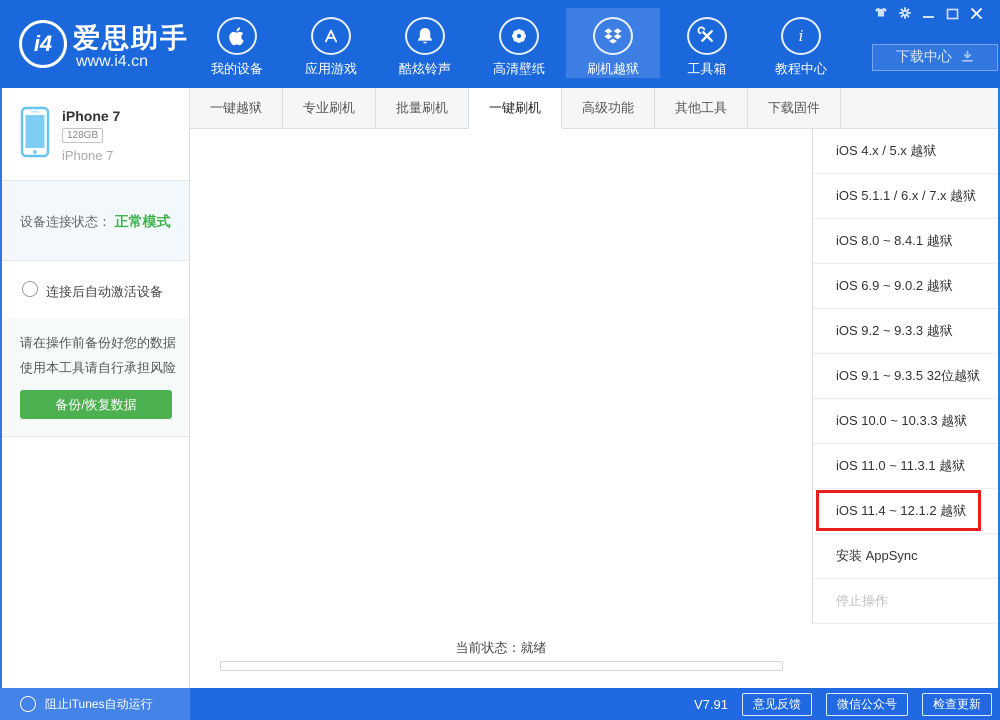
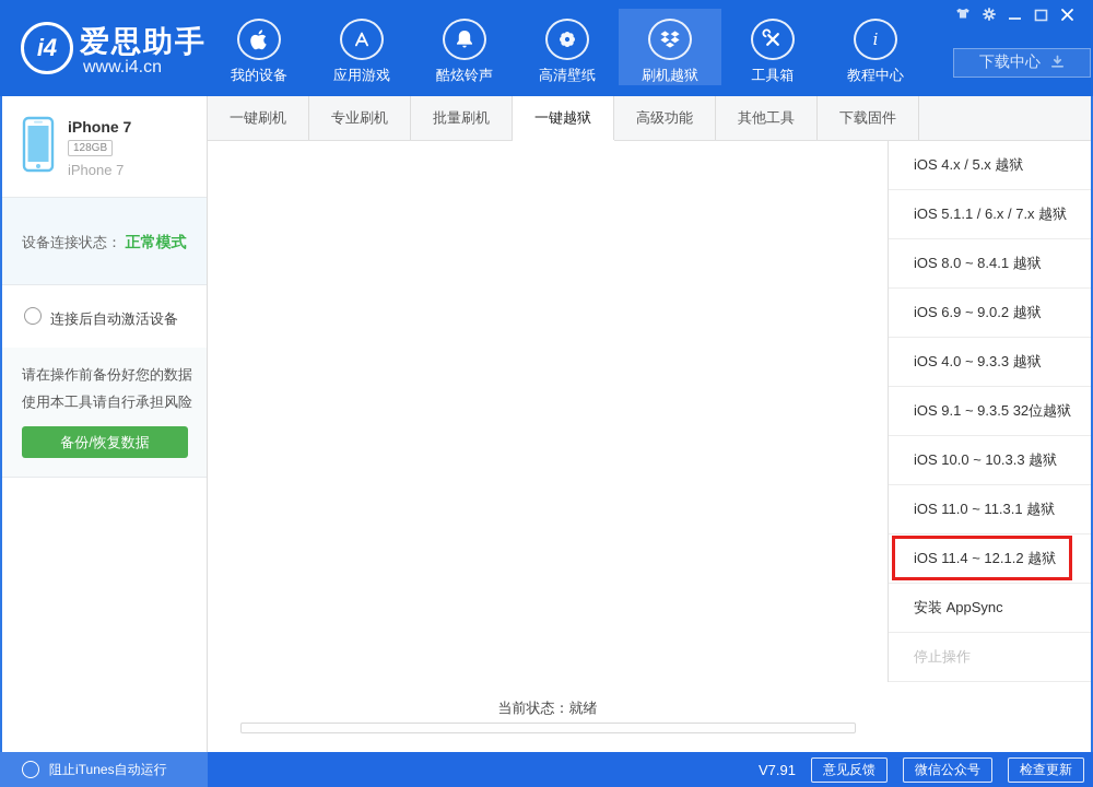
  i4
  爱思助手
  www.i4.cn
  我的设备
  应用游戏
  酷炫铃声
  高清壁纸
  刷机越狱
  工具箱
  i
  教程中心
  下载中心
- 一键越狱
+ 一键刷机
  专业刷机
  批量刷机
- 一键刷机
+ 一键越狱
  高级功能
  其他工具
  下载固件
  iPhone 7
  128GB
  iPhone 7
  设备连接状态： 正常模式
  连接后自动激活设备
  请在操作前备份好您的数据
  使用本工具请自行承担风险
  备份/恢复数据
  当前状态：就绪
  iOS 4.x / 5.x 越狱
  iOS 5.1.1 / 6.x / 7.x 越狱
  iOS 8.0 ~ 8.4.1 越狱
  iOS 6.9 ~ 9.0.2 越狱
- iOS 9.2 ~ 9.3.3 越狱
+ iOS 4.0 ~ 9.3.3 越狱
  iOS 9.1 ~ 9.3.5 32位越狱
  iOS 10.0 ~ 10.3.3 越狱
  iOS 11.0 ~ 11.3.1 越狱
  iOS 11.4 ~ 12.1.2 越狱
  安装 AppSync
  停止操作
  阻止iTunes自动运行
  V7.91
  意见反馈
  微信公众号
  检查更新
